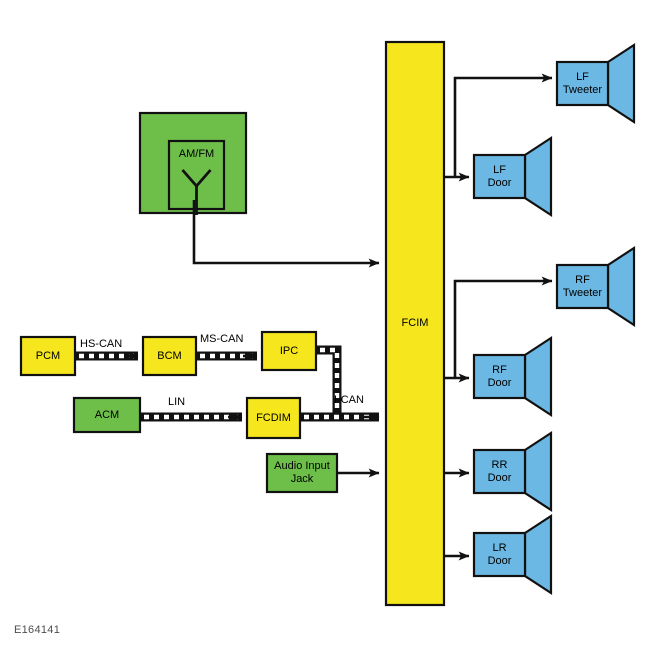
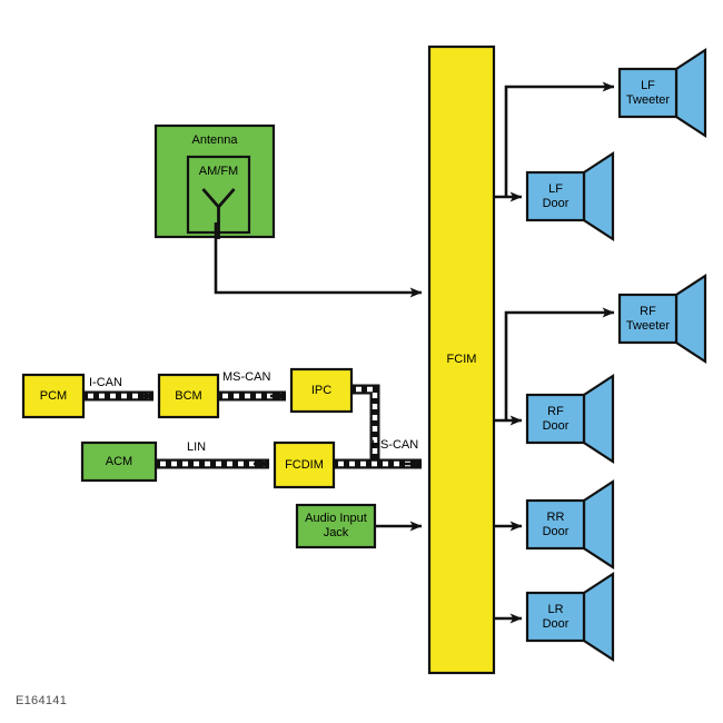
  FCIM
  PCM
  BCM
  IPC
  ACM
  FCDIM
  Audio Input
  Jack
  LF
  Tweeter
  LF
  Door
  RF
  Tweeter
  RF
  Door
  RR
  Door
  LR
  Door
+ Antenna
  AM/FM
- HS-CAN
+ I-CAN
  MS-CAN
  LIN
- I-CAN
+ HS-CAN
  E164141
